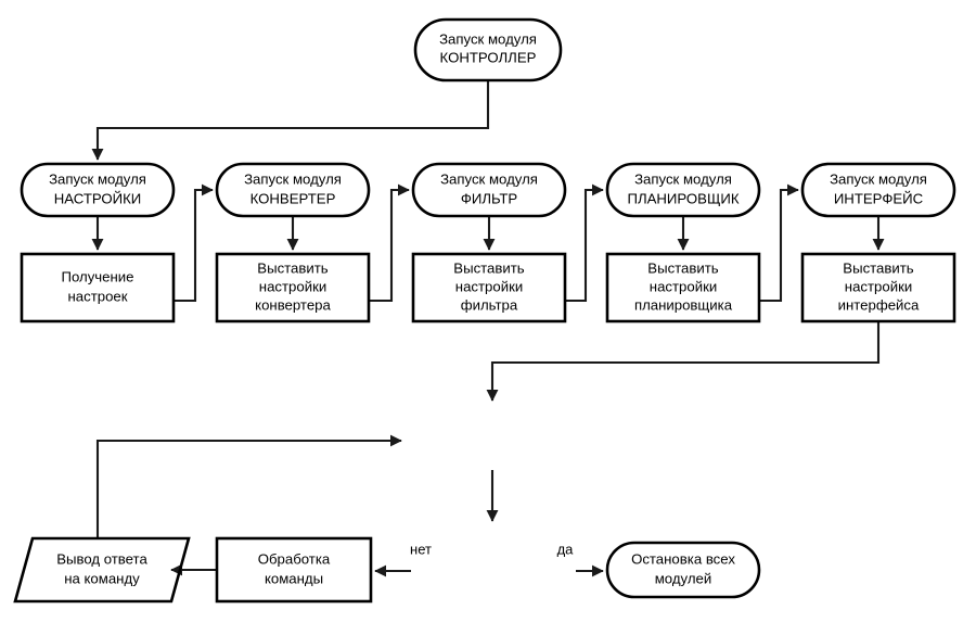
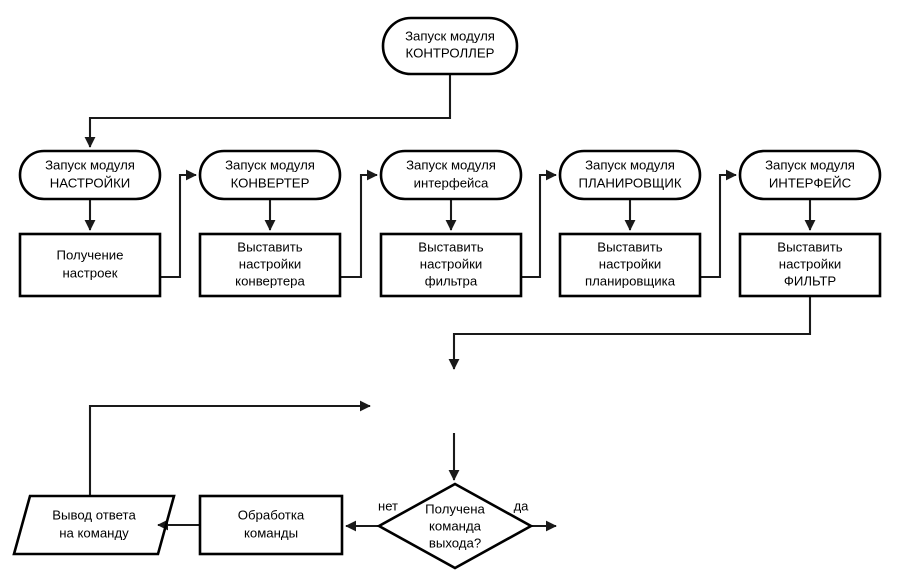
  Запуск модуля
  КОНТРОЛЛЕР
  Запуск модуля
  НАСТРОЙКИ
  Запуск модуля
  КОНВЕРТЕР
  Запуск модуля
- ФИЛЬТР
+ интерфейса
  Запуск модуля
  ПЛАНИРОВЩИК
  Запуск модуля
  ИНТЕРФЕЙС
  Получение
  настроек
  Выставить
  настройки
  конвертера
  Выставить
  настройки
  фильтра
  Выставить
  настройки
  планировщика
  Выставить
  настройки
- интерфейса
+ ФИЛЬТР
+ Получена
+ команда
+ выхода?
  Обработка
  команды
  Вывод ответа
  на команду
- Остановка всех
- модулей
  нет
  да
